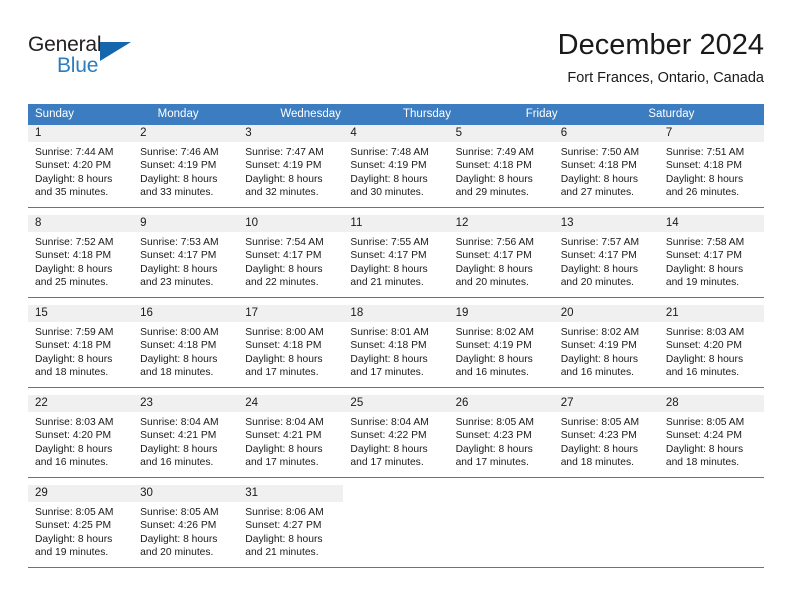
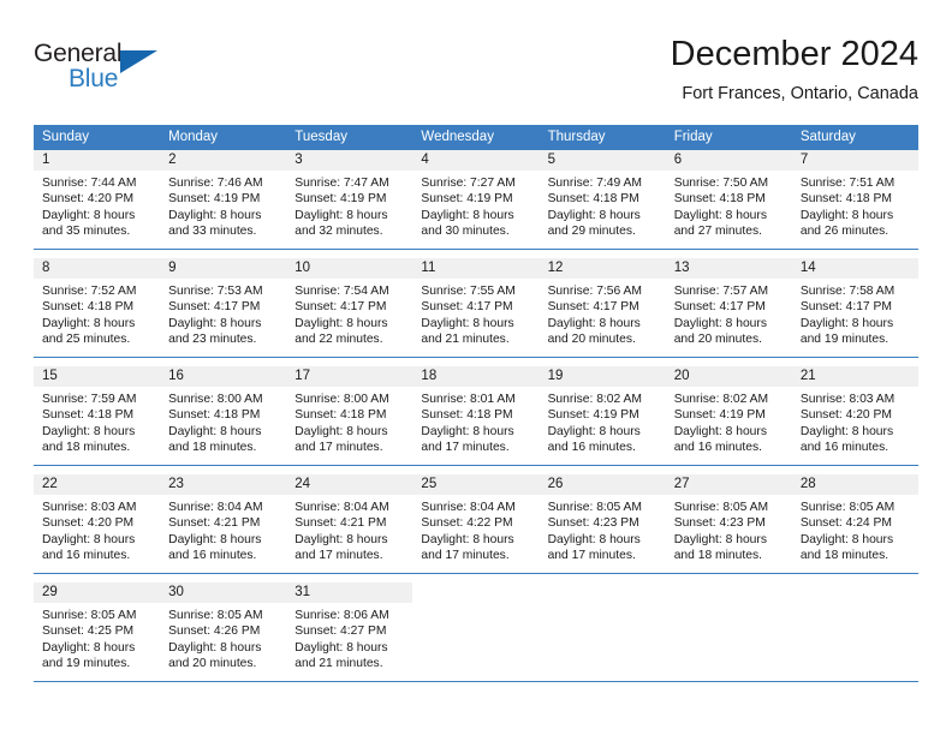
  General
  Blue
  December 2024
  Fort Frances, Ontario, Canada
  Sunday
  Monday
+ Tuesday
  Wednesday
  Thursday
  Friday
  Saturday
  1
  Sunrise: 7:44 AM
  Sunset: 4:20 PM
  Daylight: 8 hours
  and 35 minutes.
  2
  Sunrise: 7:46 AM
  Sunset: 4:19 PM
  Daylight: 8 hours
  and 33 minutes.
  3
  Sunrise: 7:47 AM
  Sunset: 4:19 PM
  Daylight: 8 hours
  and 32 minutes.
  4
- Sunrise: 7:48 AM
+ Sunrise: 7:27 AM
  Sunset: 4:19 PM
  Daylight: 8 hours
  and 30 minutes.
  5
  Sunrise: 7:49 AM
  Sunset: 4:18 PM
  Daylight: 8 hours
  and 29 minutes.
  6
  Sunrise: 7:50 AM
  Sunset: 4:18 PM
  Daylight: 8 hours
  and 27 minutes.
  7
  Sunrise: 7:51 AM
  Sunset: 4:18 PM
  Daylight: 8 hours
  and 26 minutes.
  8
  Sunrise: 7:52 AM
  Sunset: 4:18 PM
  Daylight: 8 hours
  and 25 minutes.
  9
  Sunrise: 7:53 AM
  Sunset: 4:17 PM
  Daylight: 8 hours
  and 23 minutes.
  10
  Sunrise: 7:54 AM
  Sunset: 4:17 PM
  Daylight: 8 hours
  and 22 minutes.
  11
  Sunrise: 7:55 AM
  Sunset: 4:17 PM
  Daylight: 8 hours
  and 21 minutes.
  12
  Sunrise: 7:56 AM
  Sunset: 4:17 PM
  Daylight: 8 hours
  and 20 minutes.
  13
  Sunrise: 7:57 AM
  Sunset: 4:17 PM
  Daylight: 8 hours
  and 20 minutes.
  14
  Sunrise: 7:58 AM
  Sunset: 4:17 PM
  Daylight: 8 hours
  and 19 minutes.
  15
  Sunrise: 7:59 AM
  Sunset: 4:18 PM
  Daylight: 8 hours
  and 18 minutes.
  16
  Sunrise: 8:00 AM
  Sunset: 4:18 PM
  Daylight: 8 hours
  and 18 minutes.
  17
  Sunrise: 8:00 AM
  Sunset: 4:18 PM
  Daylight: 8 hours
  and 17 minutes.
  18
  Sunrise: 8:01 AM
  Sunset: 4:18 PM
  Daylight: 8 hours
  and 17 minutes.
  19
  Sunrise: 8:02 AM
  Sunset: 4:19 PM
  Daylight: 8 hours
  and 16 minutes.
  20
  Sunrise: 8:02 AM
  Sunset: 4:19 PM
  Daylight: 8 hours
  and 16 minutes.
  21
  Sunrise: 8:03 AM
  Sunset: 4:20 PM
  Daylight: 8 hours
  and 16 minutes.
  22
  Sunrise: 8:03 AM
  Sunset: 4:20 PM
  Daylight: 8 hours
  and 16 minutes.
  23
  Sunrise: 8:04 AM
  Sunset: 4:21 PM
  Daylight: 8 hours
  and 16 minutes.
  24
  Sunrise: 8:04 AM
  Sunset: 4:21 PM
  Daylight: 8 hours
  and 17 minutes.
  25
  Sunrise: 8:04 AM
  Sunset: 4:22 PM
  Daylight: 8 hours
  and 17 minutes.
  26
  Sunrise: 8:05 AM
  Sunset: 4:23 PM
  Daylight: 8 hours
  and 17 minutes.
  27
  Sunrise: 8:05 AM
  Sunset: 4:23 PM
  Daylight: 8 hours
  and 18 minutes.
  28
  Sunrise: 8:05 AM
  Sunset: 4:24 PM
  Daylight: 8 hours
  and 18 minutes.
  29
  Sunrise: 8:05 AM
  Sunset: 4:25 PM
  Daylight: 8 hours
  and 19 minutes.
  30
  Sunrise: 8:05 AM
  Sunset: 4:26 PM
  Daylight: 8 hours
  and 20 minutes.
  31
  Sunrise: 8:06 AM
  Sunset: 4:27 PM
  Daylight: 8 hours
  and 21 minutes.
